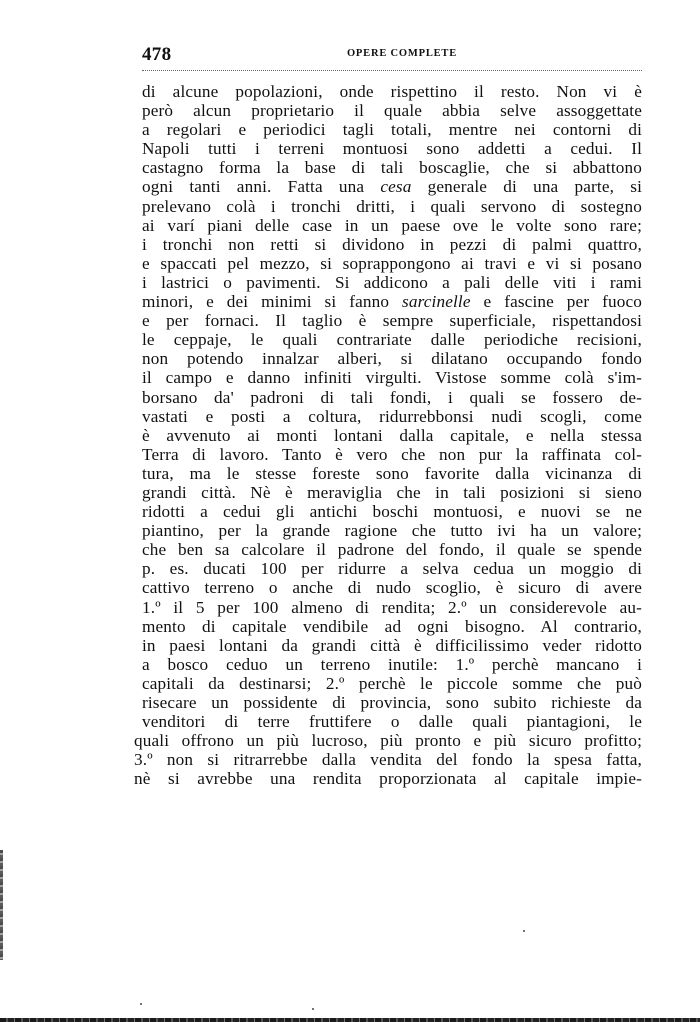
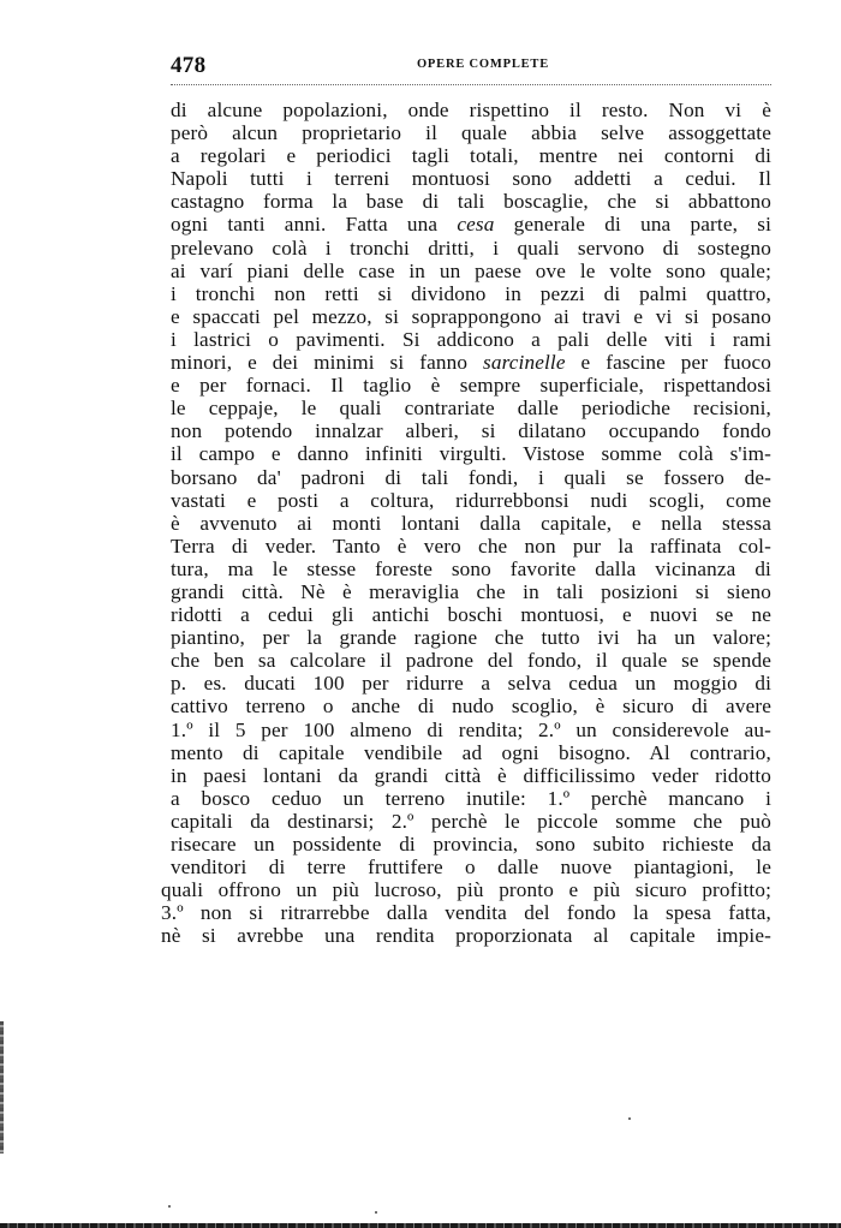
  478
  OPERE COMPLETE
  di alcune popolazioni, onde rispettino il resto. Non vi è
  però alcun proprietario il quale abbia selve assoggettate
  a regolari e periodici tagli totali, mentre nei contorni di
  Napoli tutti i terreni montuosi sono addetti a cedui. Il
  castagno forma la base di tali boscaglie, che si abbattono
  ogni tanti anni. Fatta una cesa generale di una parte, si
  prelevano colà i tronchi dritti, i quali servono di sostegno
- ai varí piani delle case in un paese ove le volte sono rare;
+ ai varí piani delle case in un paese ove le volte sono quale;
  i tronchi non retti si dividono in pezzi di palmi quattro,
  e spaccati pel mezzo, si soprappongono ai travi e vi si posano
  i lastrici o pavimenti. Si addicono a pali delle viti i rami
  minori, e dei minimi si fanno sarcinelle e fascine per fuoco
  e per fornaci. Il taglio è sempre superficiale, rispettandosi
  le ceppaje, le quali contrariate dalle periodiche recisioni,
  non potendo innalzar alberi, si dilatano occupando fondo
  il campo e danno infiniti virgulti. Vistose somme colà s'im-
  borsano da' padroni di tali fondi, i quali se fossero de-
  vastati e posti a coltura, ridurrebbonsi nudi scogli, come
  è avvenuto ai monti lontani dalla capitale, e nella stessa
- Terra di lavoro. Tanto è vero che non pur la raffinata col-
+ Terra di veder. Tanto è vero che non pur la raffinata col-
  tura, ma le stesse foreste sono favorite dalla vicinanza di
  grandi città. Nè è meraviglia che in tali posizioni si sieno
  ridotti a cedui gli antichi boschi montuosi, e nuovi se ne
  piantino, per la grande ragione che tutto ivi ha un valore;
  che ben sa calcolare il padrone del fondo, il quale se spende
  p. es. ducati 100 per ridurre a selva cedua un moggio di
  cattivo terreno o anche di nudo scoglio, è sicuro di avere
  1.º il 5 per 100 almeno di rendita; 2.º un considerevole au-
  mento di capitale vendibile ad ogni bisogno. Al contrario,
  in paesi lontani da grandi città è difficilissimo veder ridotto
  a bosco ceduo un terreno inutile: 1.º perchè mancano i
  capitali da destinarsi; 2.º perchè le piccole somme che può
  risecare un possidente di provincia, sono subito richieste da
- venditori di terre fruttifere o dalle quali piantagioni, le
+ venditori di terre fruttifere o dalle nuove piantagioni, le
  quali offrono un più lucroso, più pronto e più sicuro profitto;
  3.º non si ritrarrebbe dalla vendita del fondo la spesa fatta,
  nè si avrebbe una rendita proporzionata al capitale impie-
